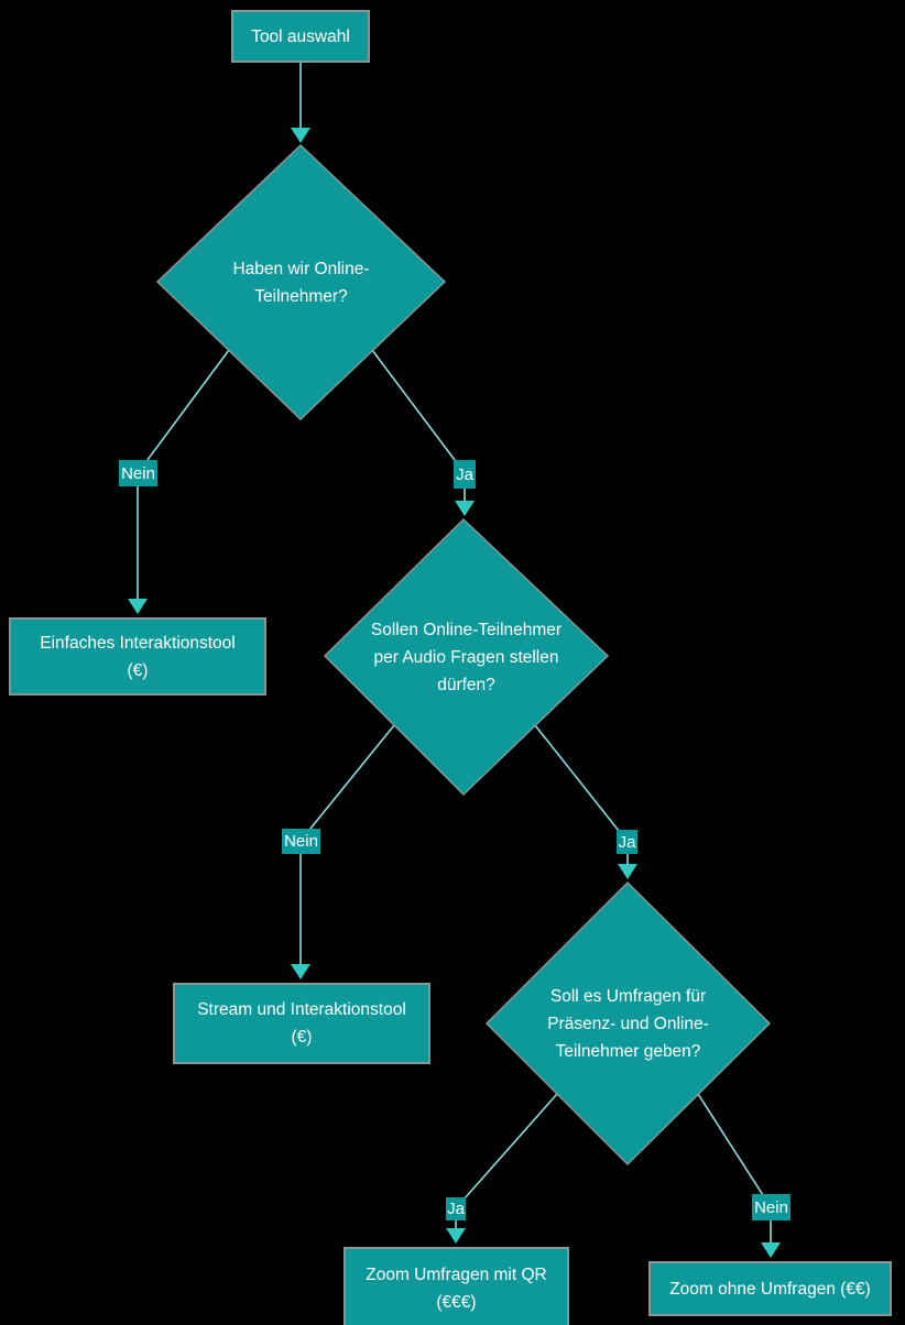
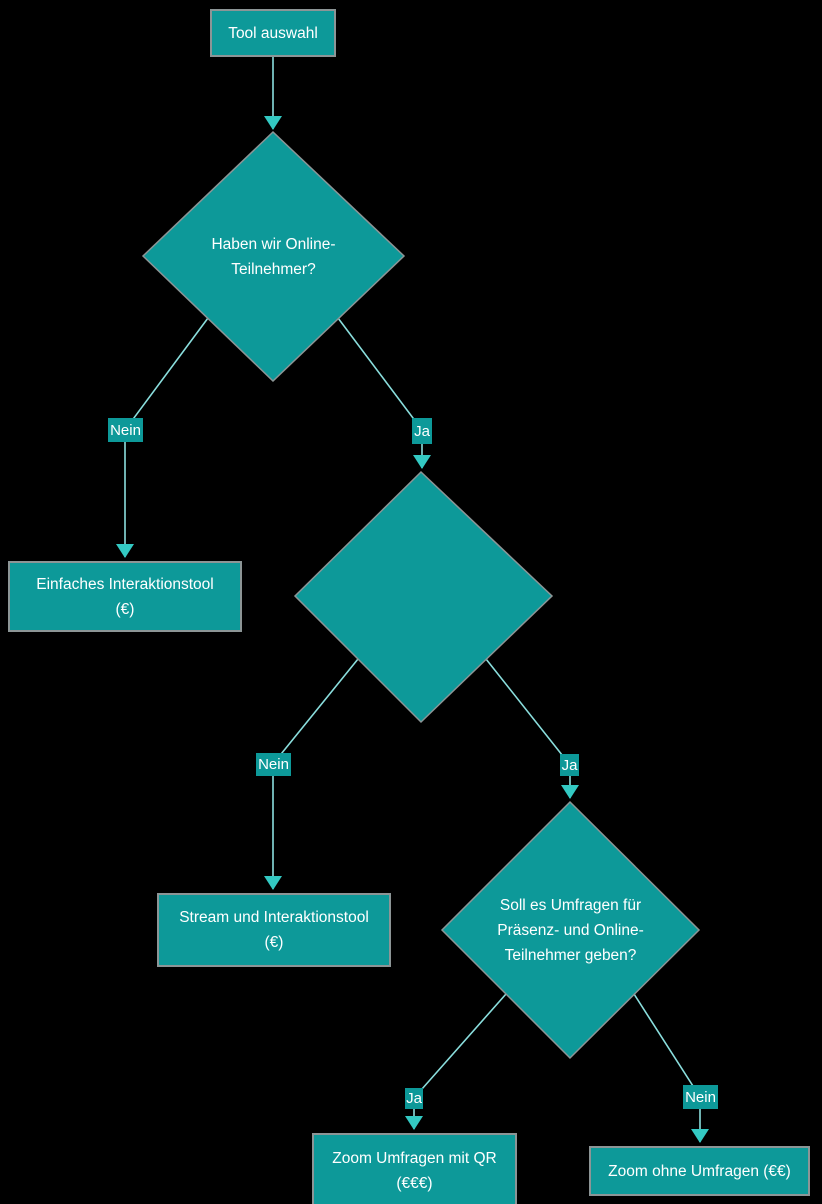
  Tool auswahl
  Einfaches Interaktionstool
  (€)
  Stream und Interaktionstool
  (€)
  Zoom Umfragen mit QR
  (€€€)
  Zoom ohne Umfragen (€€)
  Haben wir Online-
  Teilnehmer?
- Sollen Online-Teilnehmer
- per Audio Fragen stellen
- dürfen?
  Soll es Umfragen für
  Präsenz- und Online-
  Teilnehmer geben?
  Nein
  Ja
  Nein
  Ja
  Ja
  Nein
